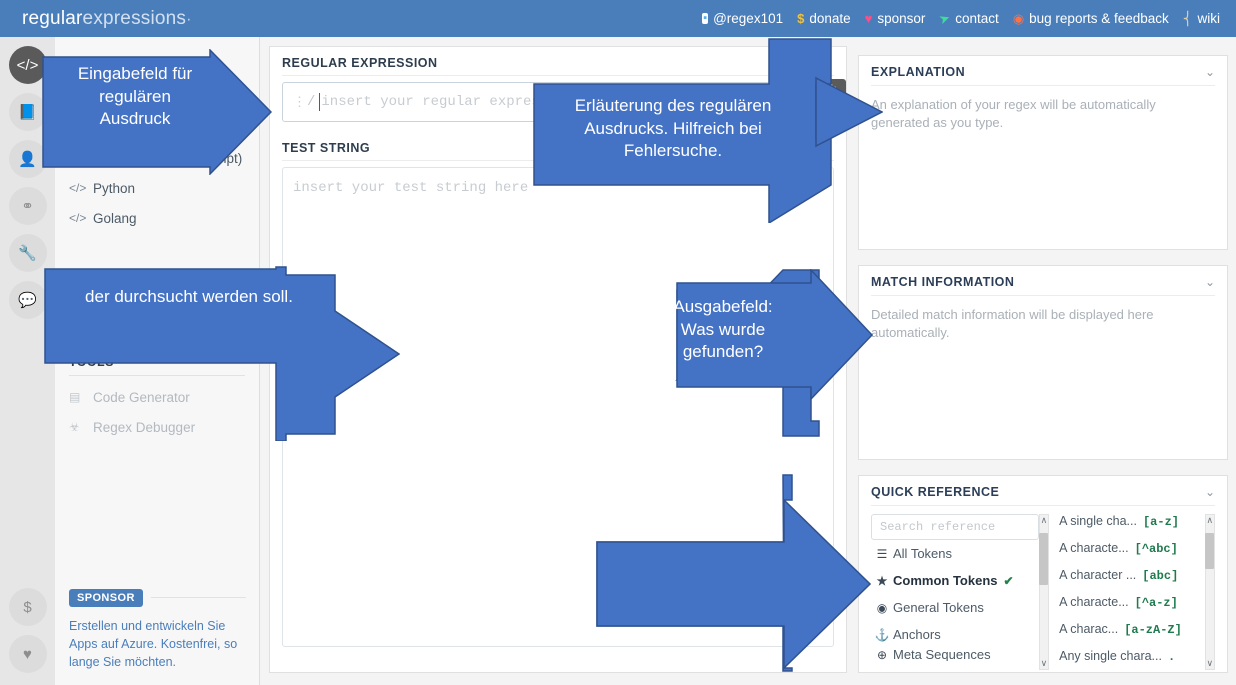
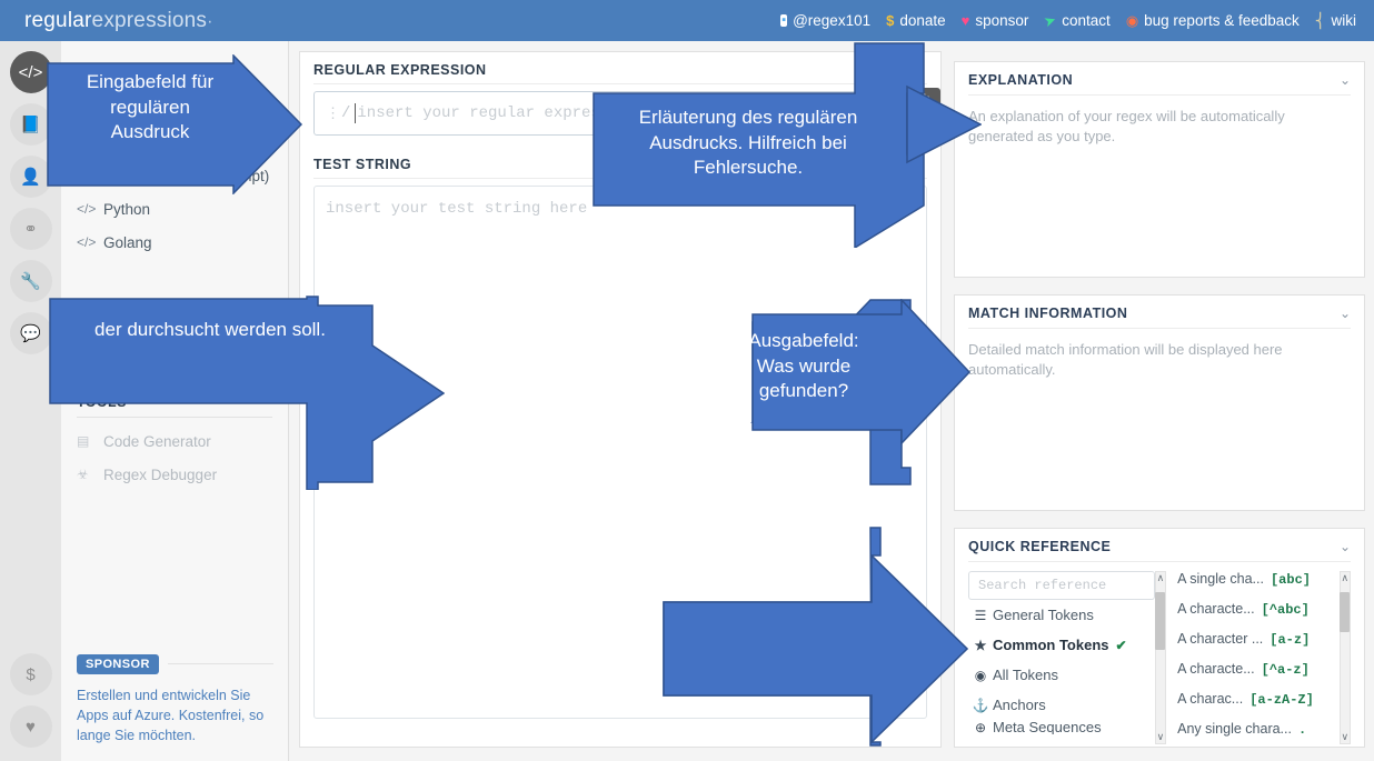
  regularexpressions·
  ▪
  @regex101
  $
  donate
  ♥
  sponsor
  contact
  ◉
  bug reports & feedback
  ⎨
  wiki
  </>
  📘
  👤
  ⚭
  🔧
  💬
  $
  ♥
  </>
  Python
  </>
  Golang
  ▤
  Code Generator
  ☣
  Regex Debugger
  SPONSOR
  Erstellen und entwickeln Sie Apps auf Azure. Kostenfrei, so lange Sie möchten.
  REGULAR EXPRESSION
  ⋮
  /
  insert your regular expre
  TEST STRING
  insert your test string here
  EXPLANATION
  ⌄
  An explanation of your regex will be automatically generated as you type.
  MATCH INFORMATION
  ⌄
  Detailed match information will be displayed here automatically.
  QUICK REFERENCE
  ⌄
  Search reference
  ☰
- All Tokens
+ General Tokens
  ★
  Common Tokens
  ✔
  ◉
- General Tokens
+ All Tokens
  ⚓
  Anchors
  ⊕
  Meta Sequences
  ∧
  ∨
  A single cha...
- [a-z]
+ [abc]
  A characte...
  [^abc]
  A character ...
- [abc]
+ [a-z]
  A characte...
  [^a-z]
  A charac...
  [a-zA-Z]
  Any single chara...
  .
  ∧
  ∨
  Eingabefeld für
  regulären
  Ausdruck
  Erläuterung des regulären
  Ausdrucks. Hilfreich bei
  Fehlersuche.
  der durchsucht werden soll.
  Ausgabefeld:
  Was wurde
  gefunden?
